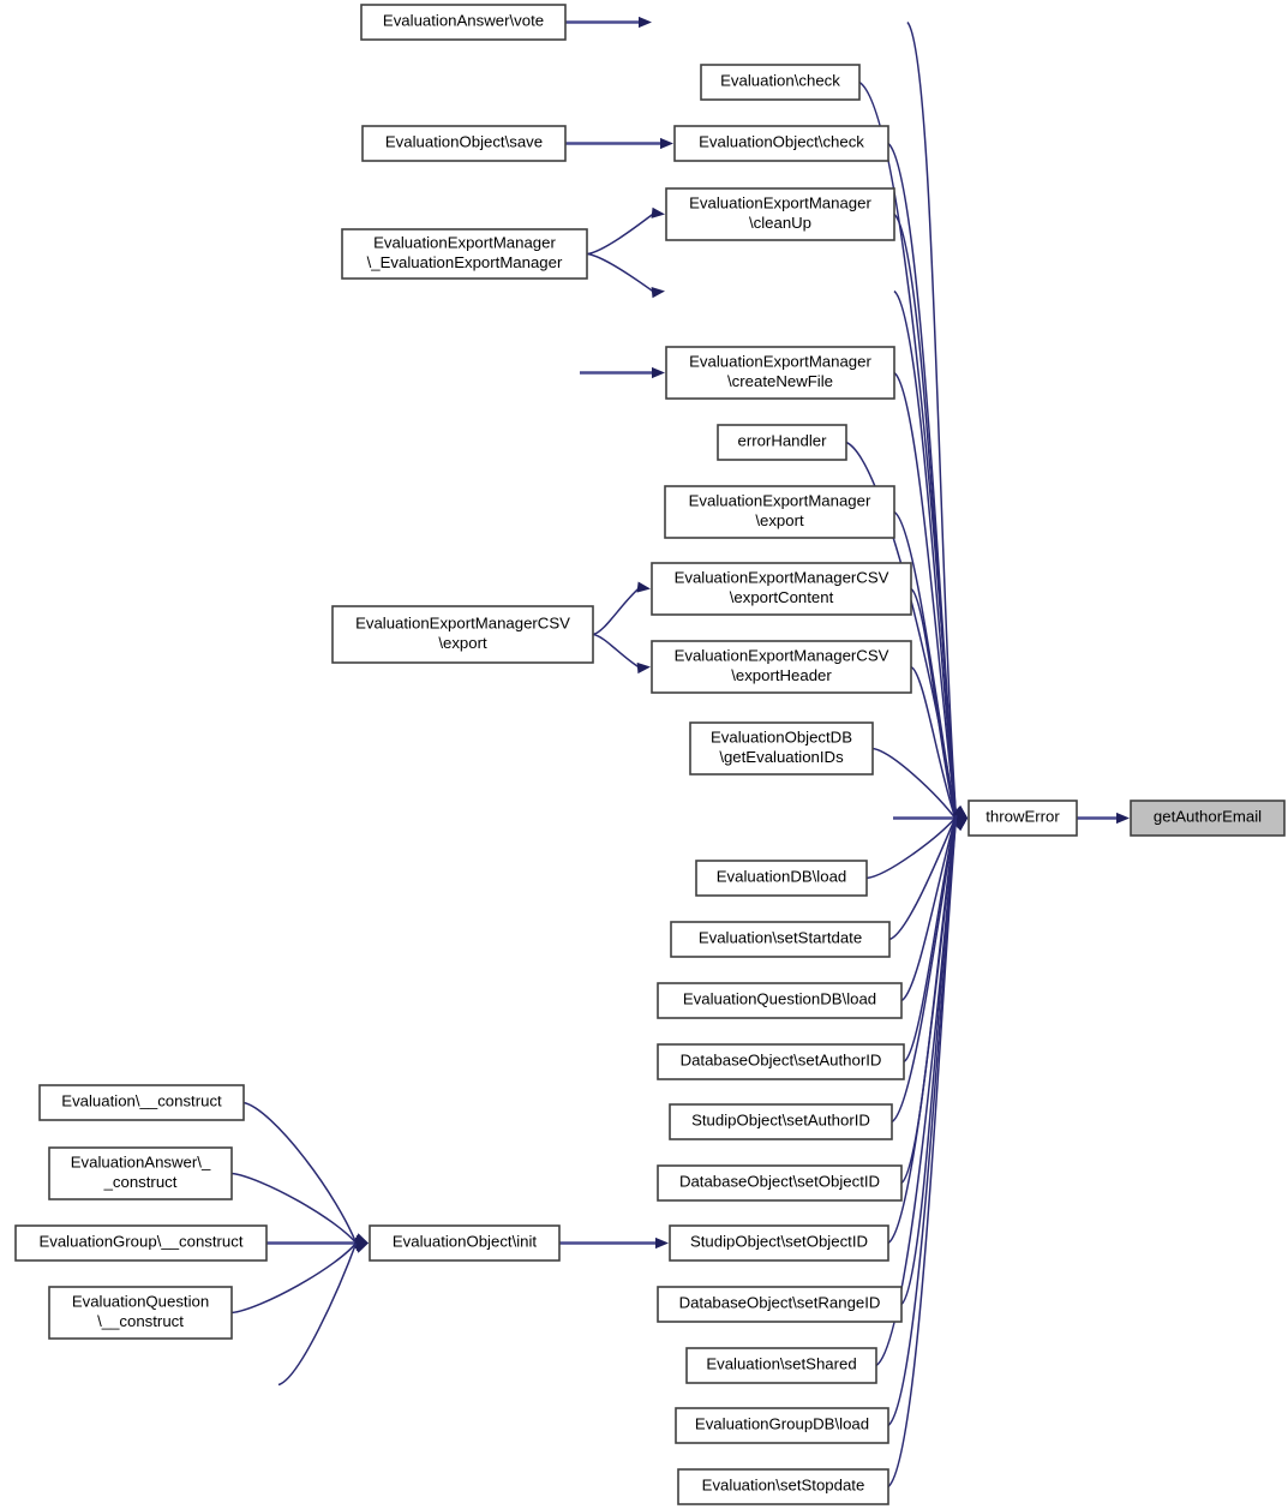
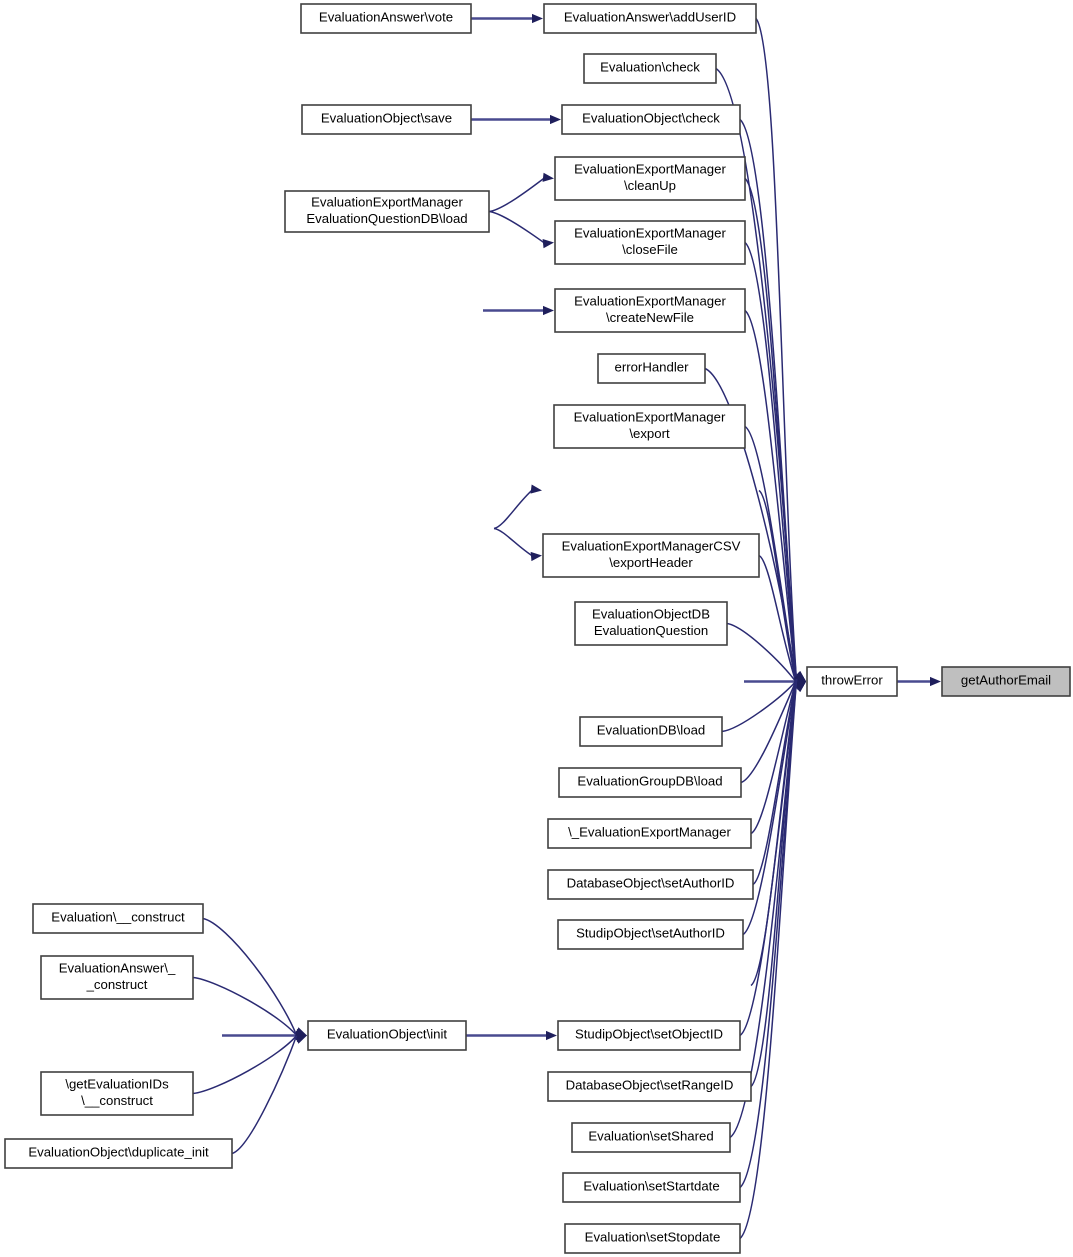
  EvaluationAnswer\vote
+ EvaluationAnswer\addUserID
  Evaluation\check
  EvaluationObject\save
  EvaluationObject\check
- EvaluationExportManager \_EvaluationExportManager
+ EvaluationExportManager EvaluationQuestionDB\load
  EvaluationExportManager \cleanUp
+ EvaluationExportManager \closeFile
  EvaluationExportManager \createNewFile
  errorHandler
  EvaluationExportManager \export
- EvaluationExportManagerCSV \exportContent
- EvaluationExportManagerCSV \export
  EvaluationExportManagerCSV \exportHeader
- EvaluationObjectDB \getEvaluationIDs
+ EvaluationObjectDB EvaluationQuestion
  throwError
  getAuthorEmail
  EvaluationDB\load
- Evaluation\setStartdate
+ EvaluationGroupDB\load
- EvaluationQuestionDB\load
+ \_EvaluationExportManager
  DatabaseObject\setAuthorID
  StudipObject\setAuthorID
- DatabaseObject\setObjectID
  StudipObject\setObjectID
  DatabaseObject\setRangeID
  Evaluation\setShared
- EvaluationGroupDB\load
+ Evaluation\setStartdate
  Evaluation\setStopdate
  Evaluation\__construct
  EvaluationAnswer\_ _construct
- EvaluationGroup\__construct
- EvaluationQuestion \__construct
+ \getEvaluationIDs \__construct
+ EvaluationObject\duplicate_init
  EvaluationObject\init
